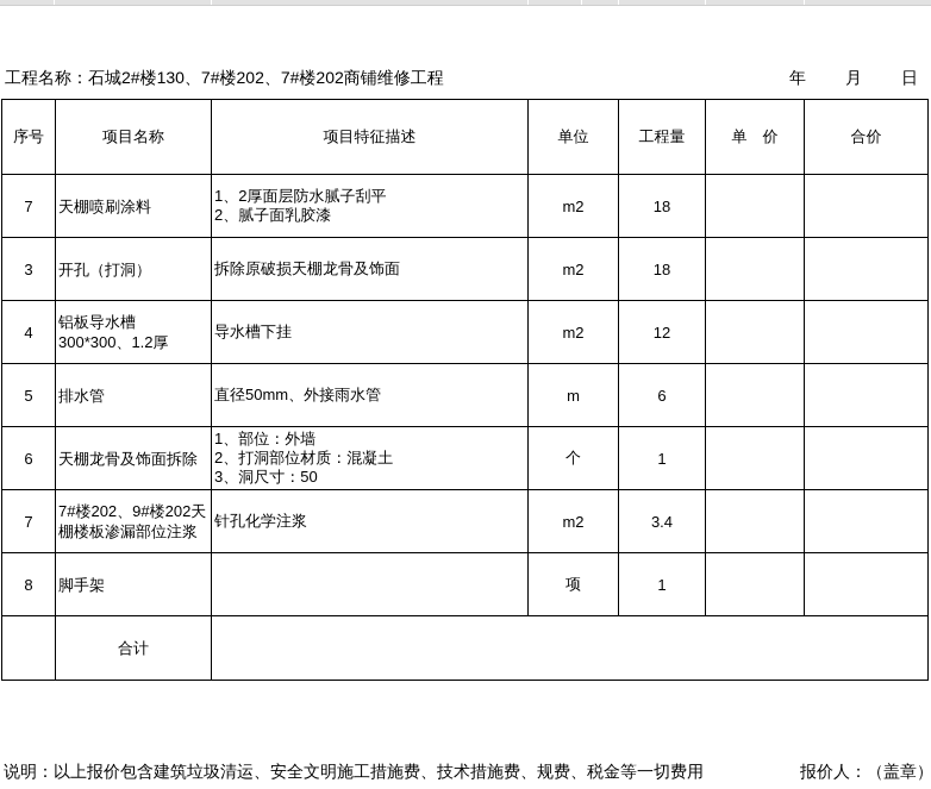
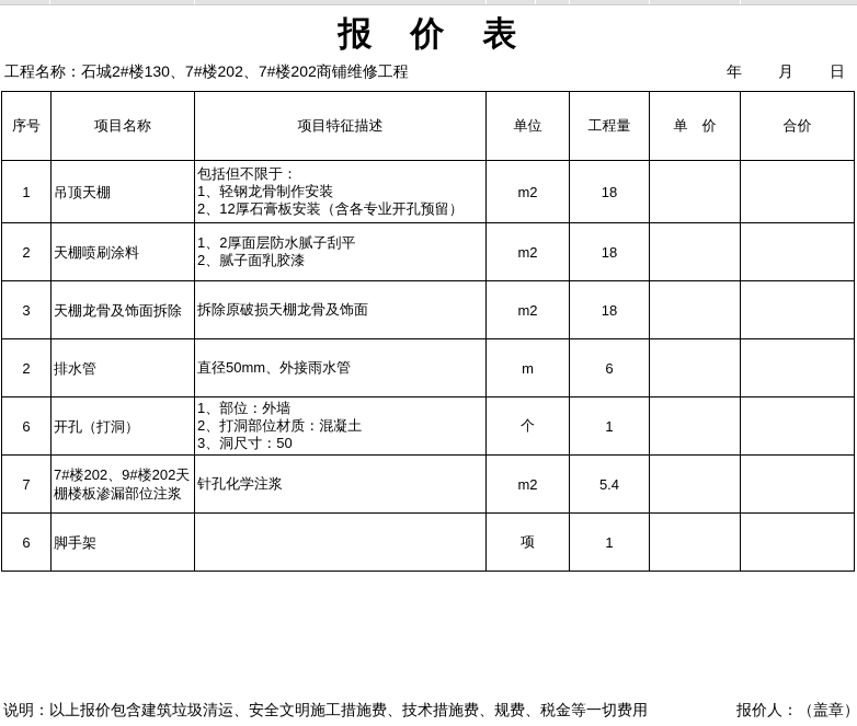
+ 报 价 表
  工程名称：石城2#楼130、7#楼202、7#楼202商铺维修工程
  年
  月
  日
  序号	项目名称	项目特征描述	单位	工程量	单 价	合价
+ 1	吊顶天棚	包括但不限于： 1、轻钢龙骨制作安装 2、12厚石膏板安装（含各专业开孔预留）	m2	18
- 7	天棚喷刷涂料	1、2厚面层防水腻子刮平 2、腻子面乳胶漆	m2	18
+ 2	天棚喷刷涂料	1、2厚面层防水腻子刮平 2、腻子面乳胶漆	m2	18
- 3	开孔（打洞）	拆除原破损天棚龙骨及饰面	m2	18
+ 3	天棚龙骨及饰面拆除	拆除原破损天棚龙骨及饰面	m2	18
- 4	铝板导水槽300*300、1.2厚	导水槽下挂	m2	12
- 5	排水管	直径50mm、外接雨水管	m	6
+ 2	排水管	直径50mm、外接雨水管	m	6
- 6	天棚龙骨及饰面拆除	1、部位：外墙 2、打洞部位材质：混凝土 3、洞尺寸：50	个	1
+ 6	开孔（打洞）	1、部位：外墙 2、打洞部位材质：混凝土 3、洞尺寸：50	个	1
- 7	7#楼202、9#楼202天棚楼板渗漏部位注浆	针孔化学注浆	m2	3.4
+ 7	7#楼202、9#楼202天棚楼板渗漏部位注浆	针孔化学注浆	m2	5.4
- 8	脚手架		项	1
+ 6	脚手架		项	1
- 	合计
  说明：以上报价包含建筑垃圾清运、安全文明施工措施费、技术措施费、规费、税金等一切费用
  报价人：（盖章）
